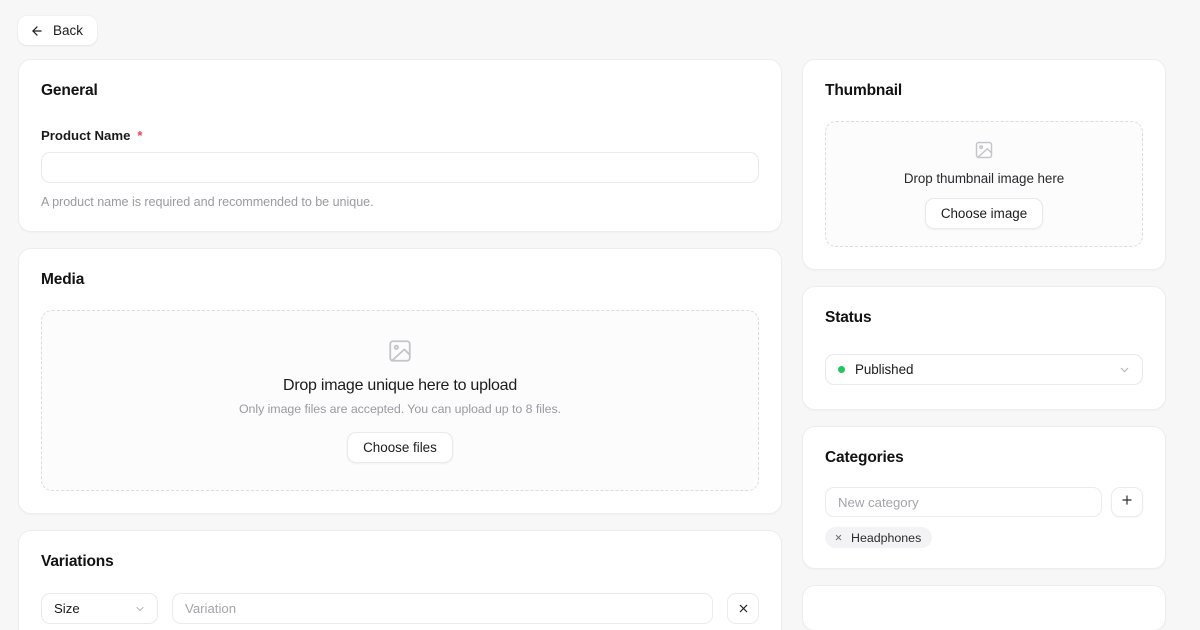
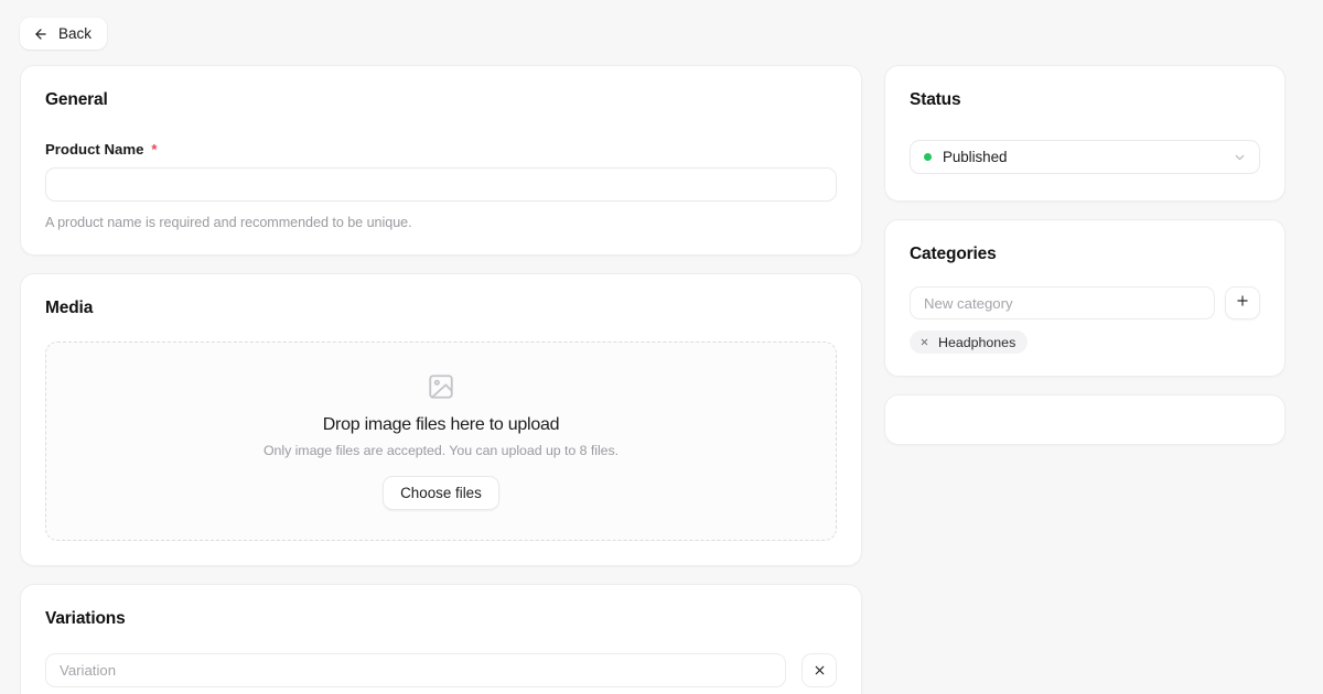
  Back
  General
  Product Name
  *
  A product name is required and recommended to be unique.
  Media
- Drop image unique here to upload
+ Drop image files here to upload
  Only image files are accepted. You can upload up to 8 files.
  Choose files
  Variations
- Size
  Variation
- Thumbnail
- Drop thumbnail image here
- Choose image
  Status
  Published
  Categories
  New category
  Headphones
